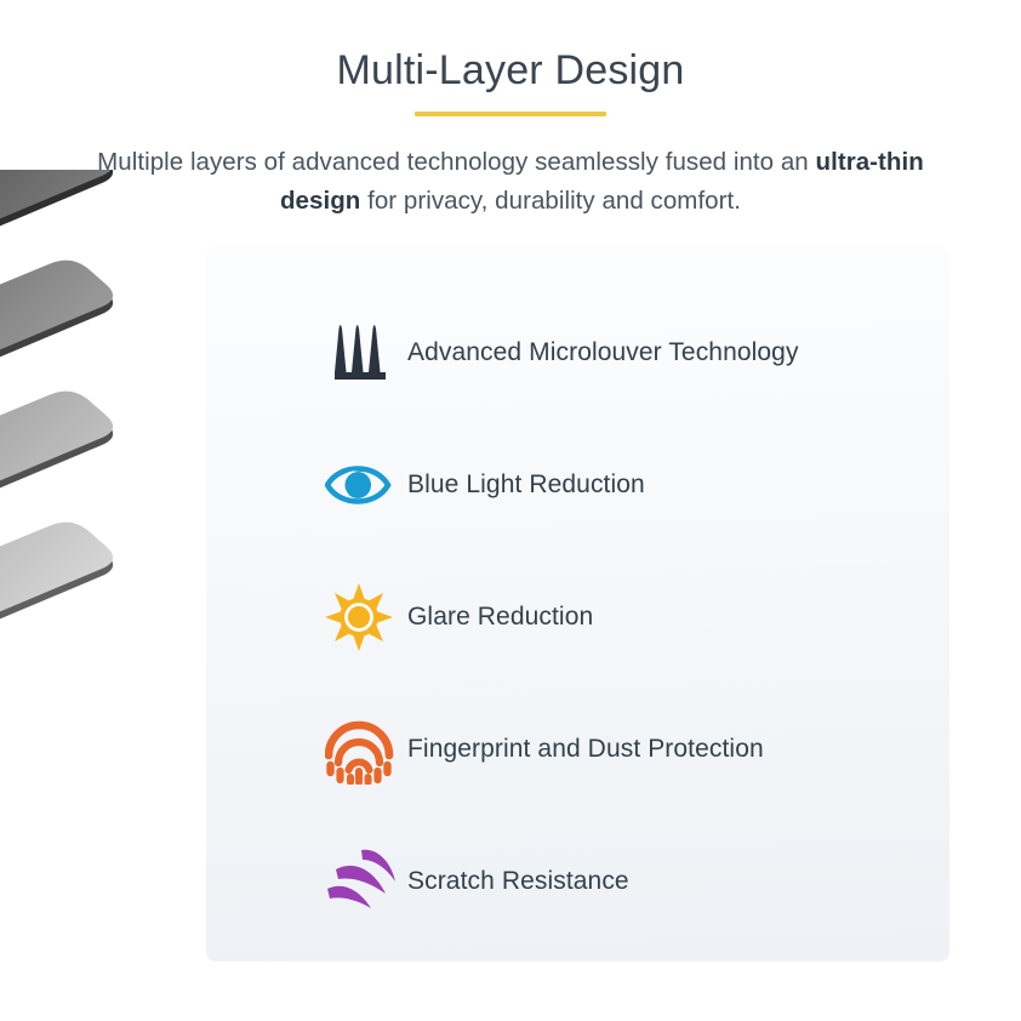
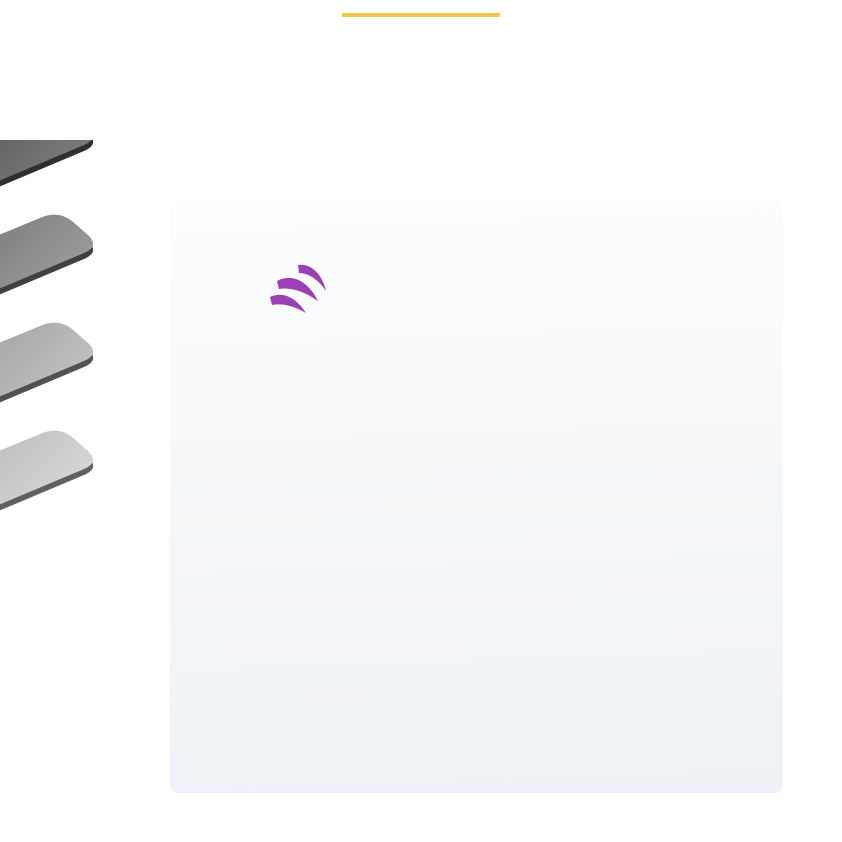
- Multi-Layer Design
- Multiple layers of advanced technology seamlessly fused into an ultra-thin design for privacy, durability and comfort.
- Advanced Microlouver Technology
- Blue Light Reduction
- Glare Reduction
- Fingerprint and Dust Protection
- Scratch Resistance
